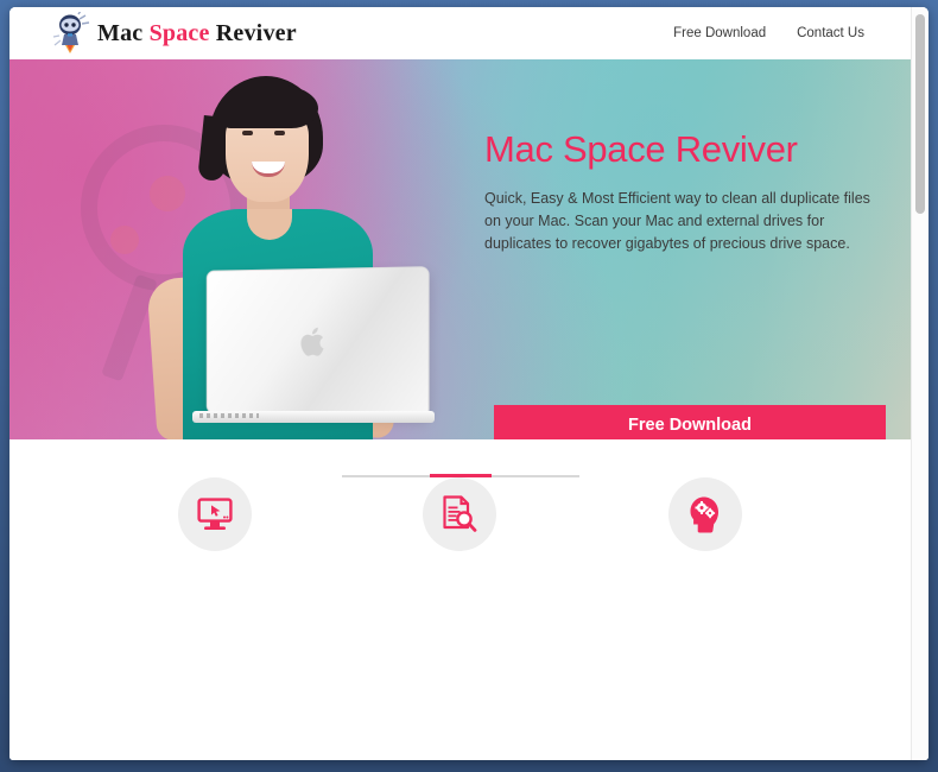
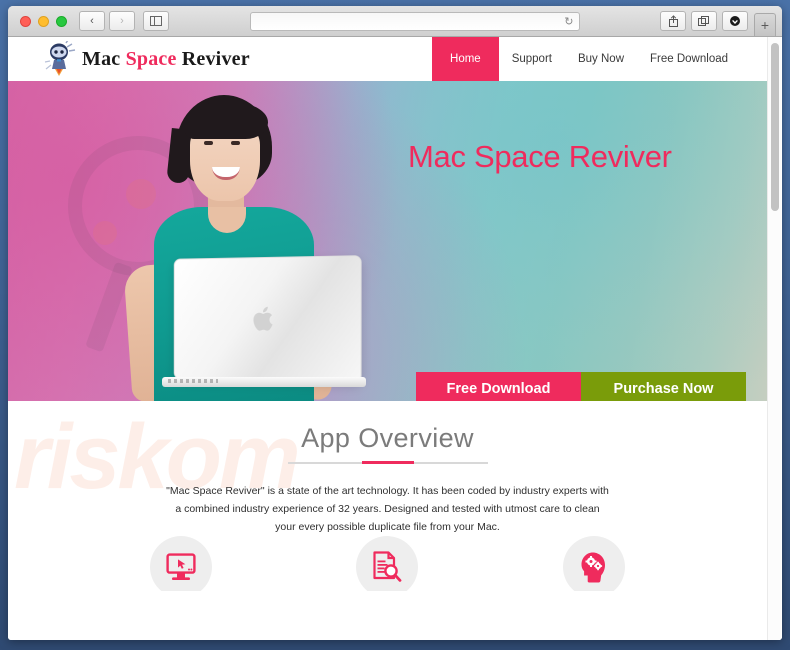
+ ‹
+ ›
+ ↻
+ +
  Mac Space Reviver
+ Home
+ Support
+ Buy Now
  Free Download
- Contact Us
  Mac Space Reviver
- Quick, Easy & Most Efficient way to clean all duplicate files on your Mac. Scan your Mac and external drives for duplicates to recover gigabytes of precious drive space.
  Free Download
+ Purchase Now
+ riskom
+ App Overview
+ "Mac Space Reviver" is a state of the art technology. It has been coded by industry experts with a combined industry experience of 32 years. Designed and tested with utmost care to clean your every possible duplicate file from your Mac.
